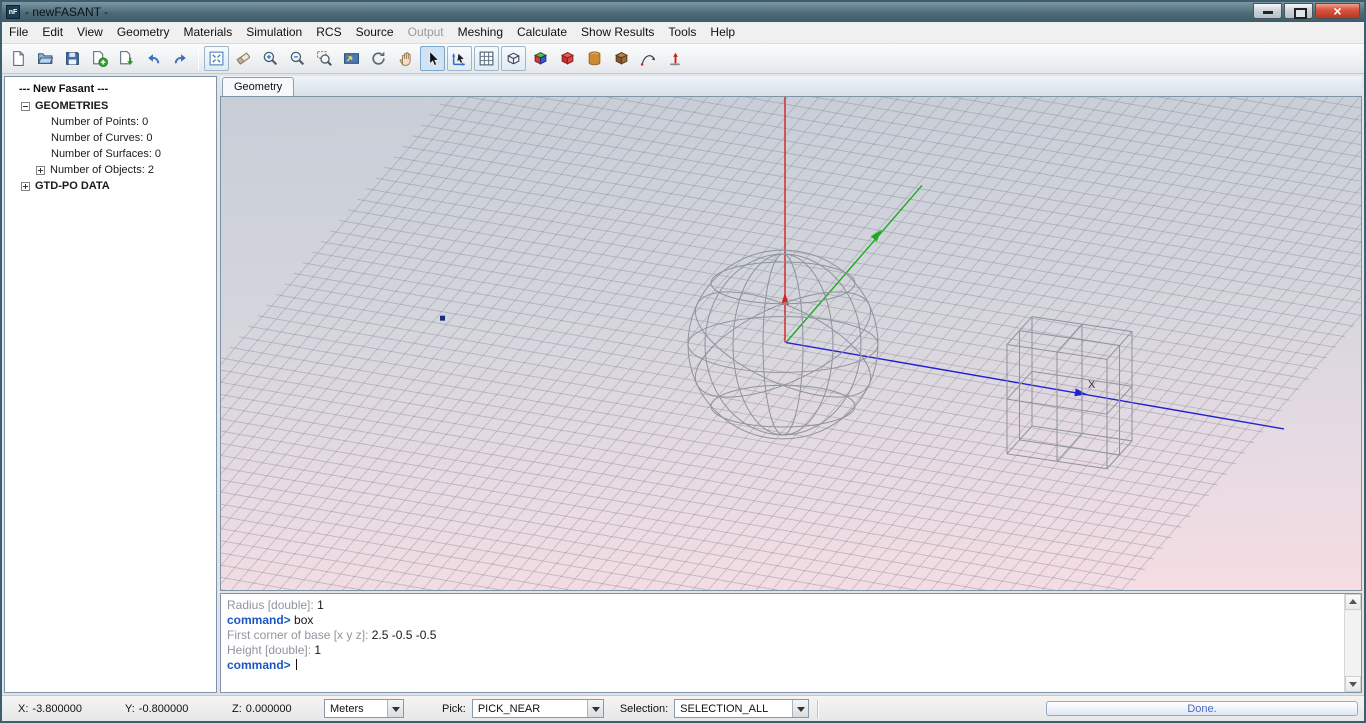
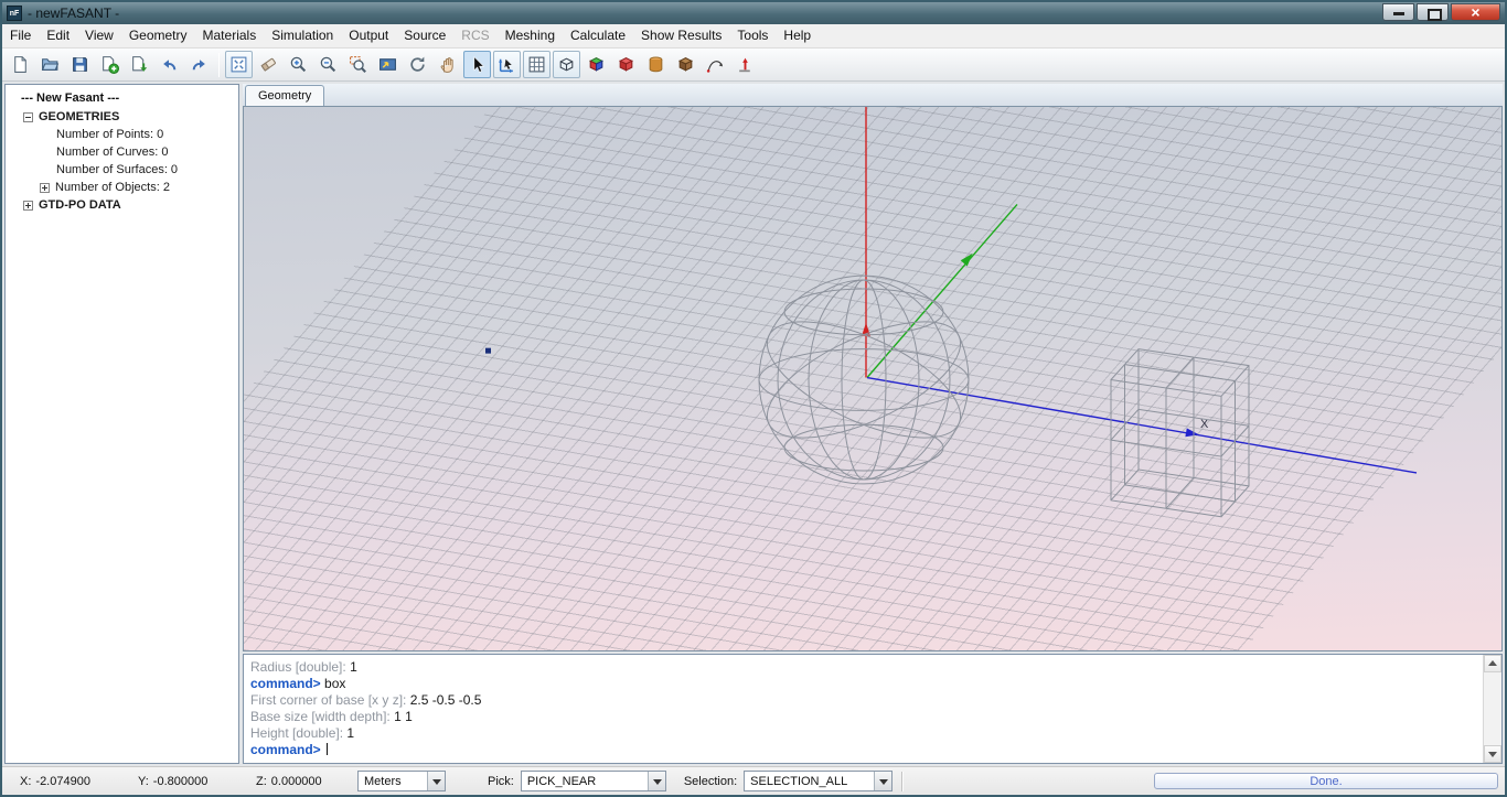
  - newFASANT -
  File
  Edit
  View
  Geometry
  Materials
  Simulation
- RCS
+ Output
  Source
- Output
+ RCS
  Meshing
  Calculate
  Show Results
  Tools
  Help
  --- New Fasant ---
  GEOMETRIES
  Number of Points: 0
  Number of Curves: 0
  Number of Surfaces: 0
  Number of Objects: 2
  GTD-PO DATA
  Geometry
  X
  Radius [double]: 1
  command> box
  First corner of base [x y z]: 2.5 -0.5 -0.5
+ Base size [width depth]: 1 1
  Height [double]: 1
  command>
- X: -3.800000
+ X: -2.074900
  Y: -0.800000
  Z: 0.000000
  Meters
  Pick:
  PICK_NEAR
  Selection:
  SELECTION_ALL
  Done.
